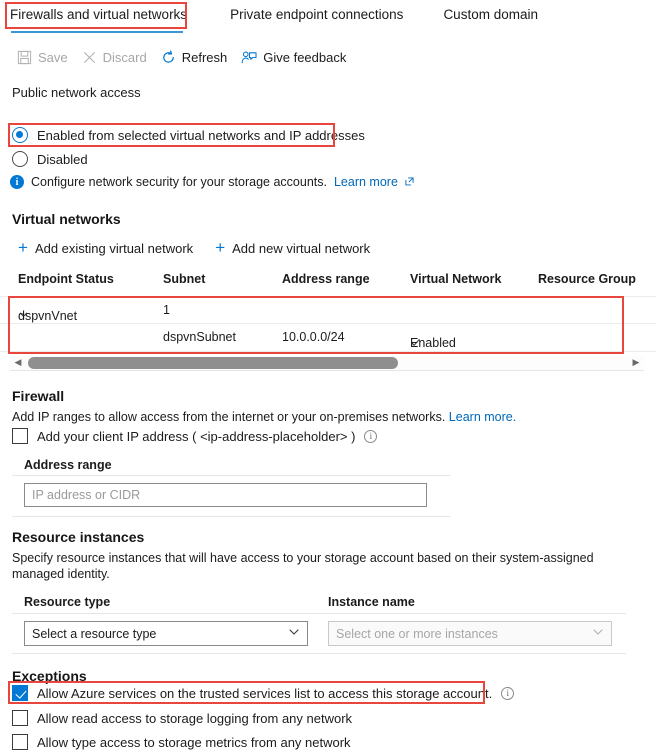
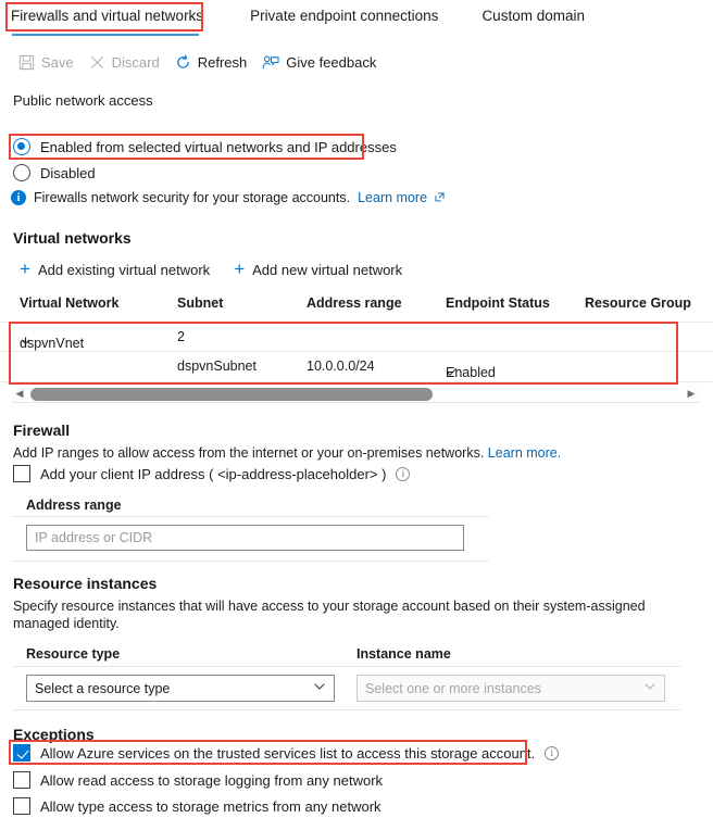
  Firewalls and virtual networks
  Private endpoint connections
  Custom domain
  Save
  Discard
  Refresh
  Give feedback
  Public network access
  Enabled from selected virtual networks and IP addresses
  Disabled
  i
- Configure network security for your storage accounts.
+ Firewalls network security for your storage accounts.
  Learn more
  Virtual networks
  +
  Add existing virtual network
  +
  Add new virtual network
- Endpoint Status
+ Virtual Network
  Subnet
  Address range
- Virtual Network
+ Endpoint Status
  Resource Group
  dspvnVnet
- 1
+ 2
  dspvnSubnet
  10.0.0.0/24
  Enabled
  ◀
  ▶
  Firewall
  Add IP ranges to allow access from the internet or your on-premises networks. Learn more.
  Add your client IP address ( <ip-address-placeholder> )
  i
  Address range
  IP address or CIDR
  Resource instances
  Specify resource instances that will have access to your storage account based on their system-assigned managed identity.
  Resource type
  Instance name
  Select a resource type
  Select one or more instances
  Exceptions
  Allow Azure services on the trusted services list to access this storage account.
  i
  Allow read access to storage logging from any network
  Allow type access to storage metrics from any network
